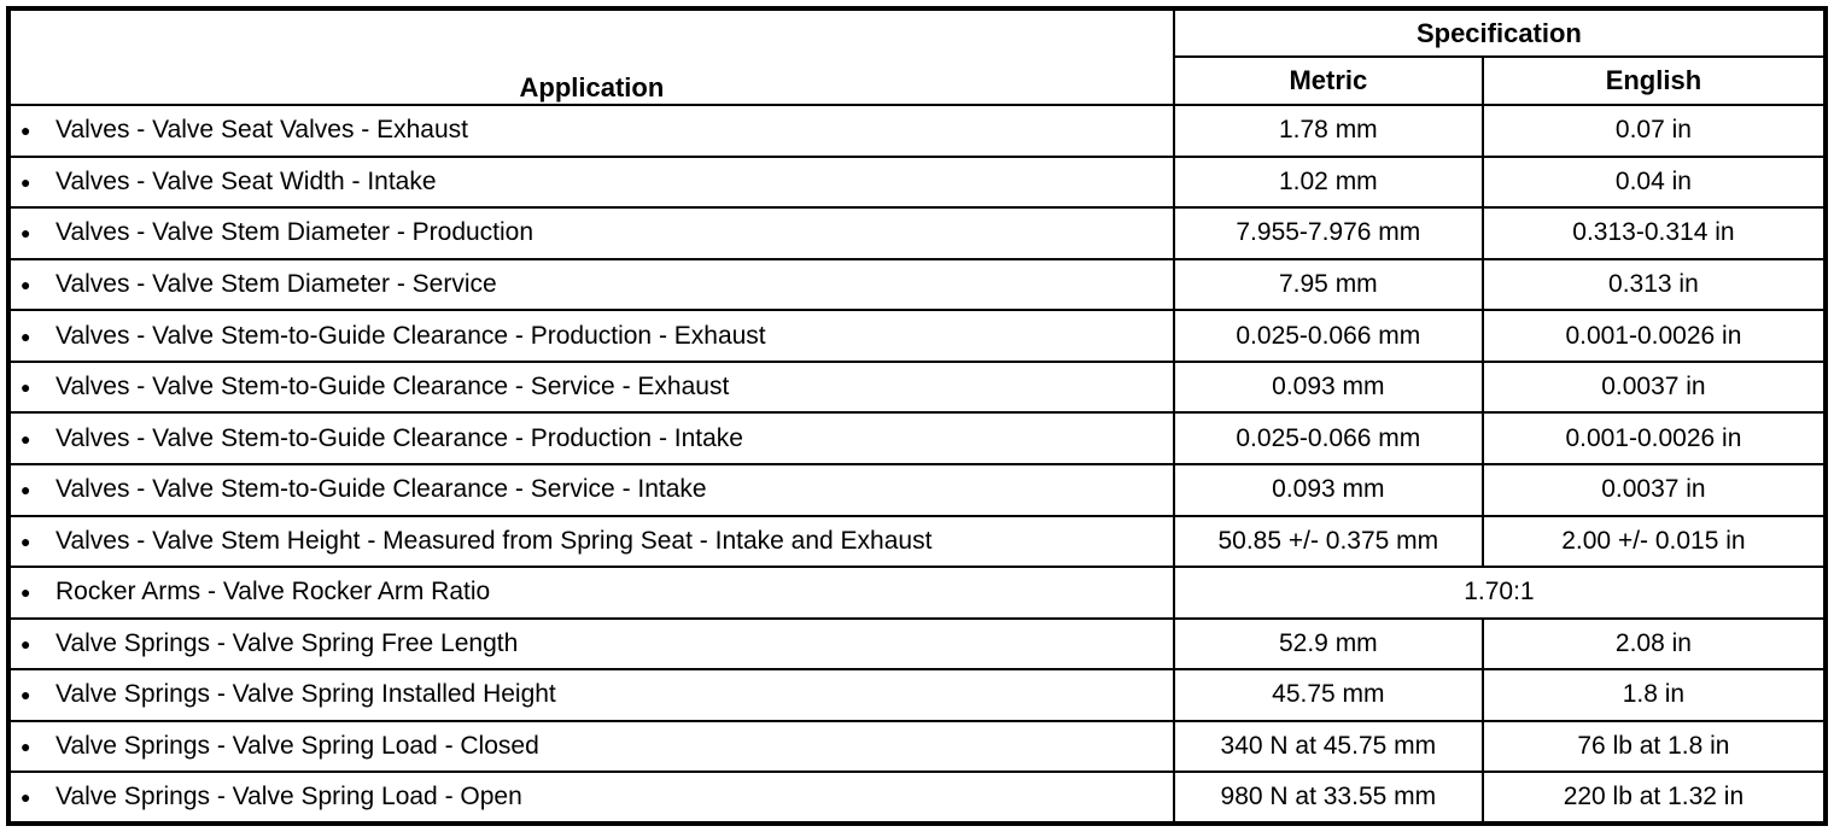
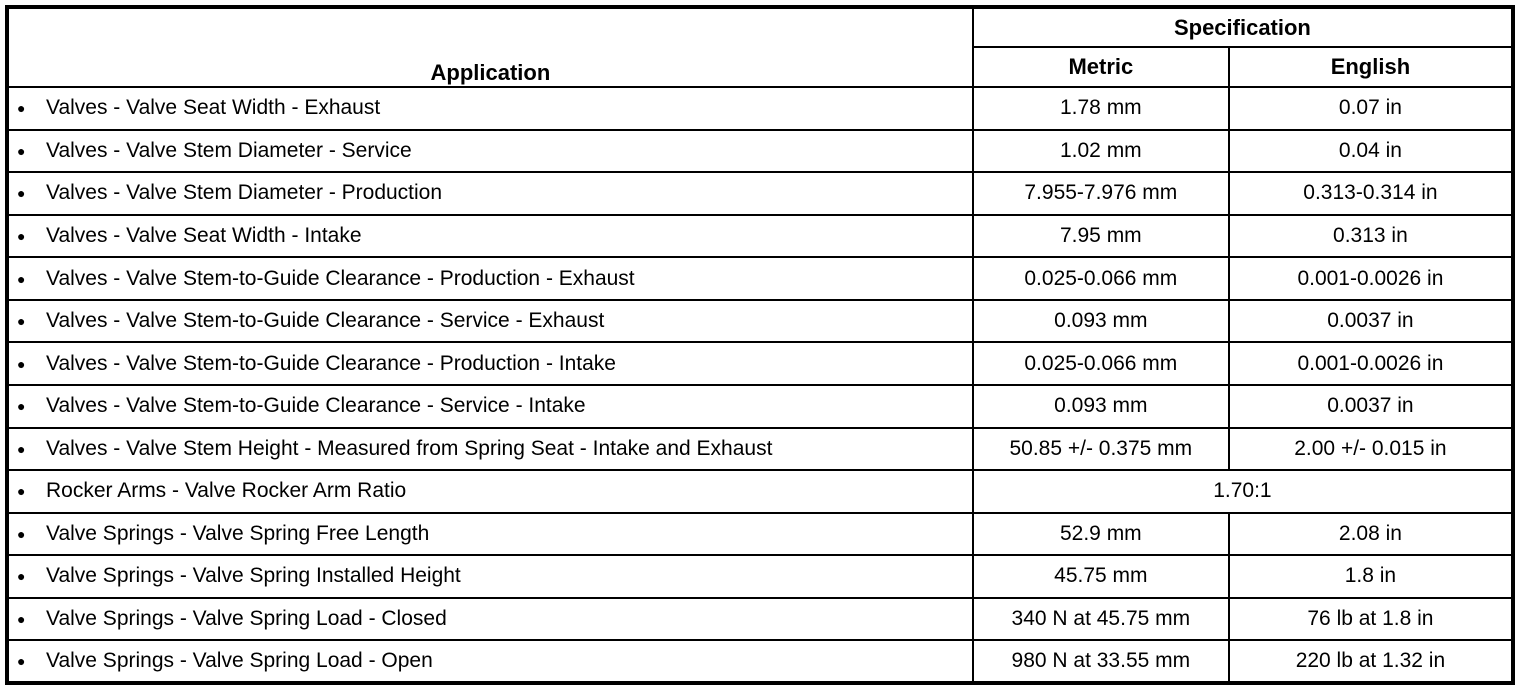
  Application	Specification
  Metric	English
- ● Valves - Valve Seat Valves - Exhaust	1.78 mm	0.07 in
+ ● Valves - Valve Seat Width - Exhaust	1.78 mm	0.07 in
- ● Valves - Valve Seat Width - Intake	1.02 mm	0.04 in
+ ● Valves - Valve Stem Diameter - Service	1.02 mm	0.04 in
  ● Valves - Valve Stem Diameter - Production	7.955-7.976 mm	0.313-0.314 in
- ● Valves - Valve Stem Diameter - Service	7.95 mm	0.313 in
+ ● Valves - Valve Seat Width - Intake	7.95 mm	0.313 in
  ● Valves - Valve Stem-to-Guide Clearance - Production - Exhaust	0.025-0.066 mm	0.001-0.0026 in
  ● Valves - Valve Stem-to-Guide Clearance - Service - Exhaust	0.093 mm	0.0037 in
  ● Valves - Valve Stem-to-Guide Clearance - Production - Intake	0.025-0.066 mm	0.001-0.0026 in
  ● Valves - Valve Stem-to-Guide Clearance - Service - Intake	0.093 mm	0.0037 in
  ● Valves - Valve Stem Height - Measured from Spring Seat - Intake and Exhaust	50.85 +/- 0.375 mm	2.00 +/- 0.015 in
  ● Rocker Arms - Valve Rocker Arm Ratio	1.70:1
  ● Valve Springs - Valve Spring Free Length	52.9 mm	2.08 in
  ● Valve Springs - Valve Spring Installed Height	45.75 mm	1.8 in
  ● Valve Springs - Valve Spring Load - Closed	340 N at 45.75 mm	76 lb at 1.8 in
  ● Valve Springs - Valve Spring Load - Open	980 N at 33.55 mm	220 lb at 1.32 in
